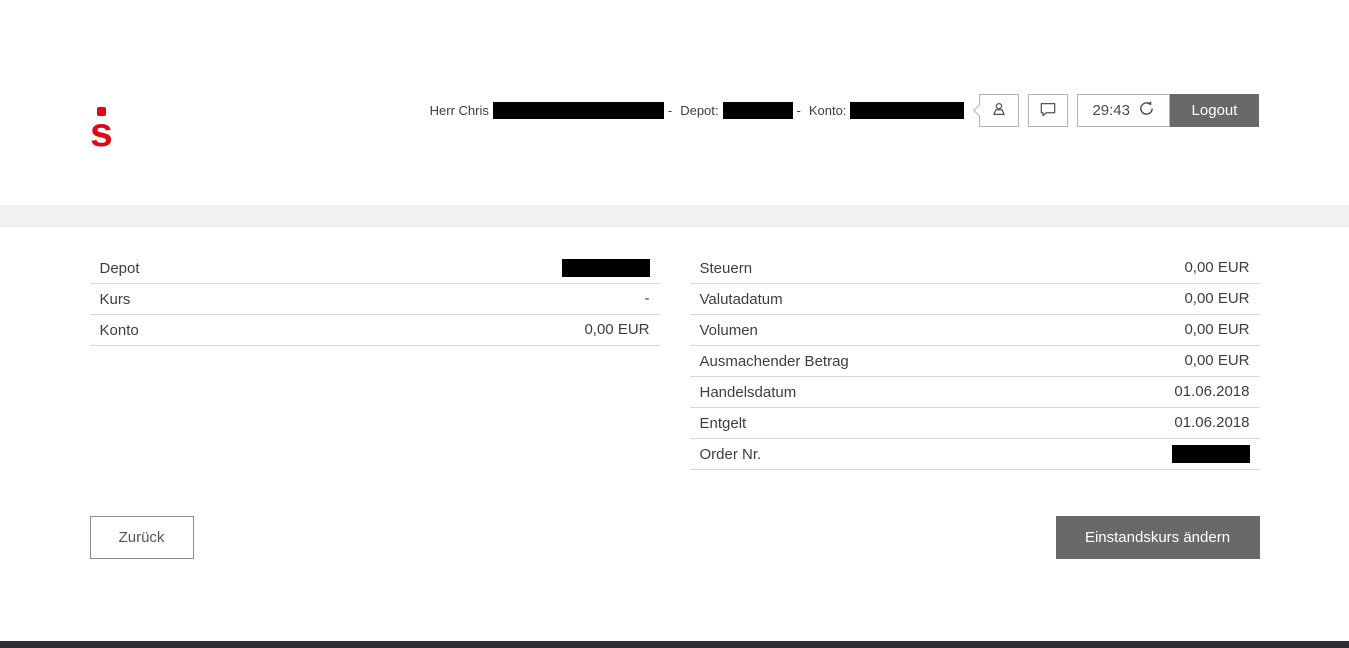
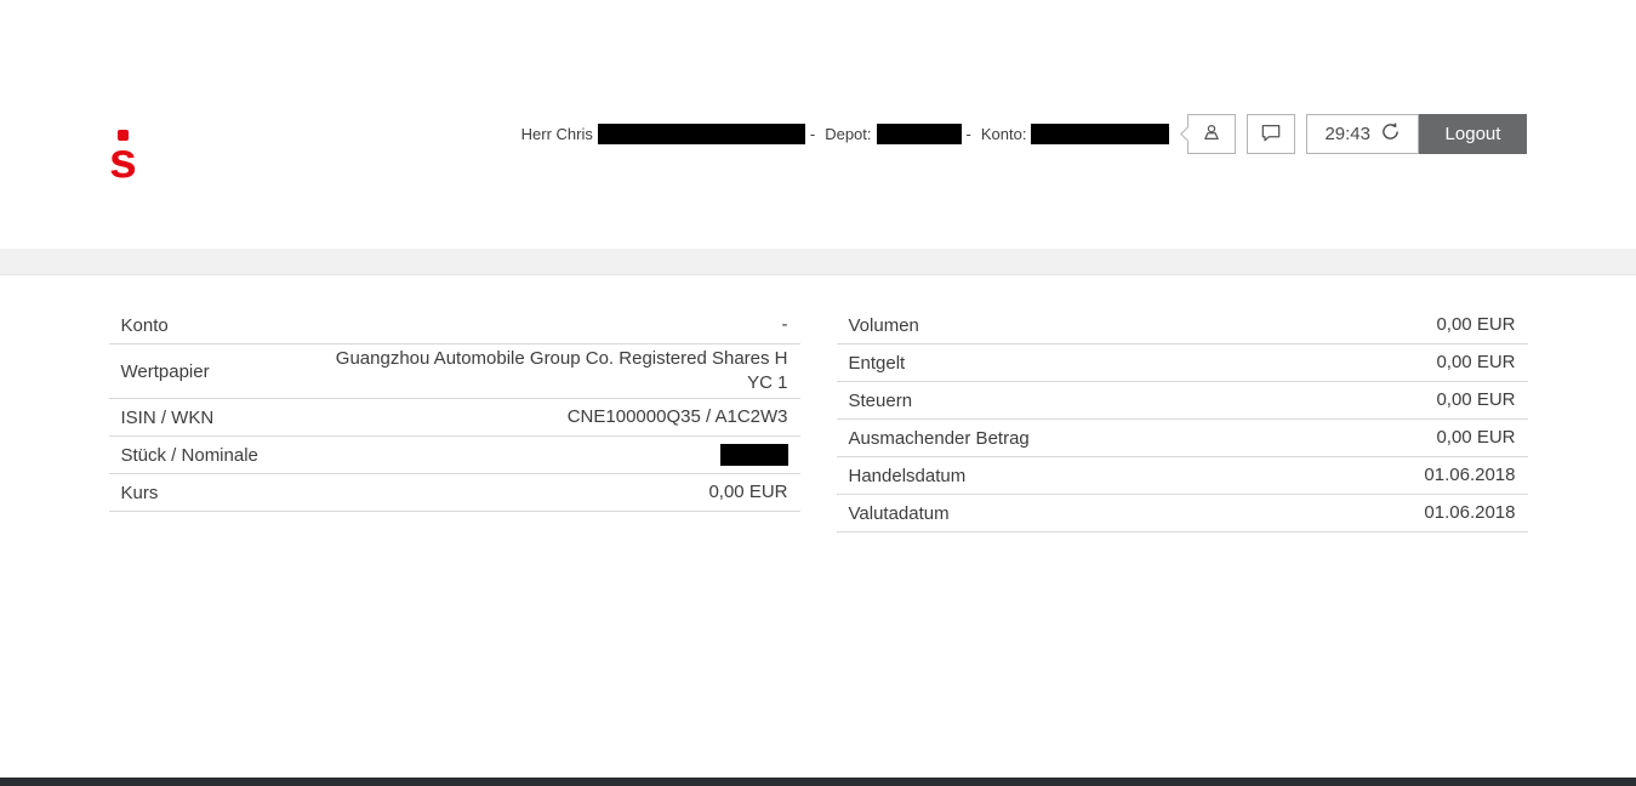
  s
  Herr Chris
  -
  Depot:
  -
  Konto:
  29:43
  Logout
- Depot
- Kurs
+ Konto
  -
+ Wertpapier
+ Guangzhou Automobile Group Co. Registered Shares H YC 1
+ ISIN / WKN
+ CNE100000Q35 / A1C2W3
+ Stück / Nominale
- Konto
+ Kurs
  0,00 EUR
- Steuern
+ Volumen
  0,00 EUR
- Valutadatum
+ Entgelt
  0,00 EUR
- Volumen
+ Steuern
  0,00 EUR
  Ausmachender Betrag
  0,00 EUR
  Handelsdatum
  01.06.2018
- Entgelt
+ Valutadatum
  01.06.2018
- Order Nr.
- Zurück
- Einstandskurs ändern
